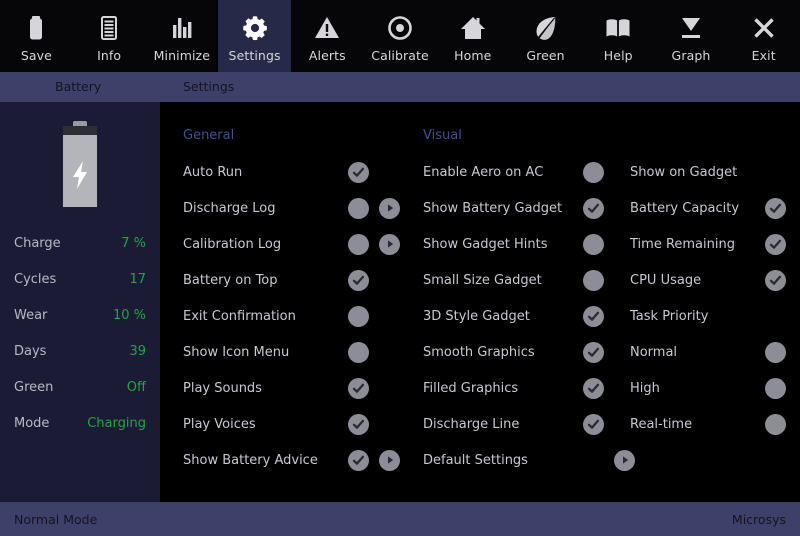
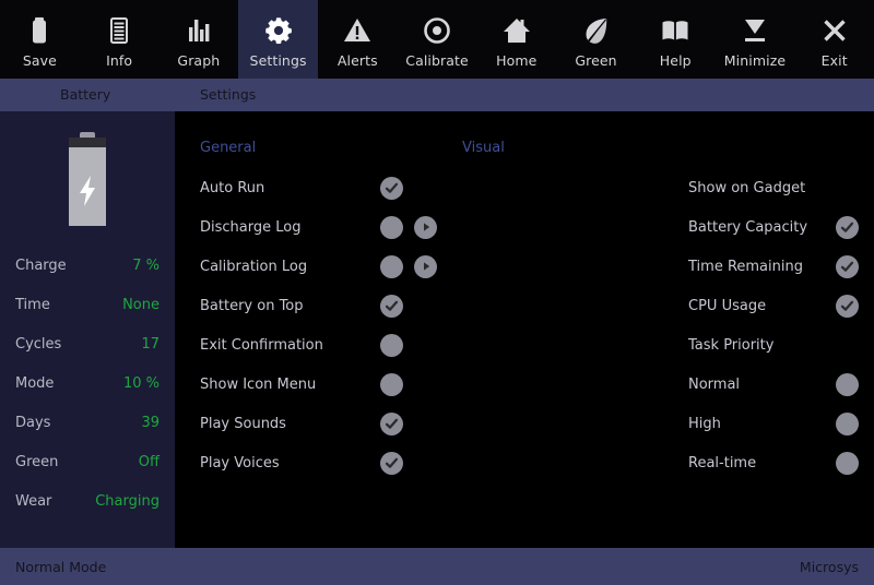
  Save
  Info
- Minimize
+ Graph
  Settings
  Alerts
  Calibrate
  Home
  Green
  Help
- Graph
+ Minimize
  Exit
  Battery
  Settings
  Charge
  7 %
+ Time
+ None
  Cycles
  17
- Wear
+ Mode
  10 %
  Days
  39
  Green
  Off
- Mode
+ Wear
  Charging
  General
  Auto Run
  Discharge Log
  Calibration Log
  Battery on Top
  Exit Confirmation
  Show Icon Menu
  Play Sounds
  Play Voices
- Show Battery Advice
  Visual
- Enable Aero on AC
- Show Battery Gadget
- Show Gadget Hints
- Small Size Gadget
- 3D Style Gadget
- Smooth Graphics
- Filled Graphics
- Discharge Line
- Default Settings
  Show on Gadget
  Battery Capacity
  Time Remaining
  CPU Usage
  Task Priority
  Normal
  High
  Real-time
  Normal Mode
  Microsys
